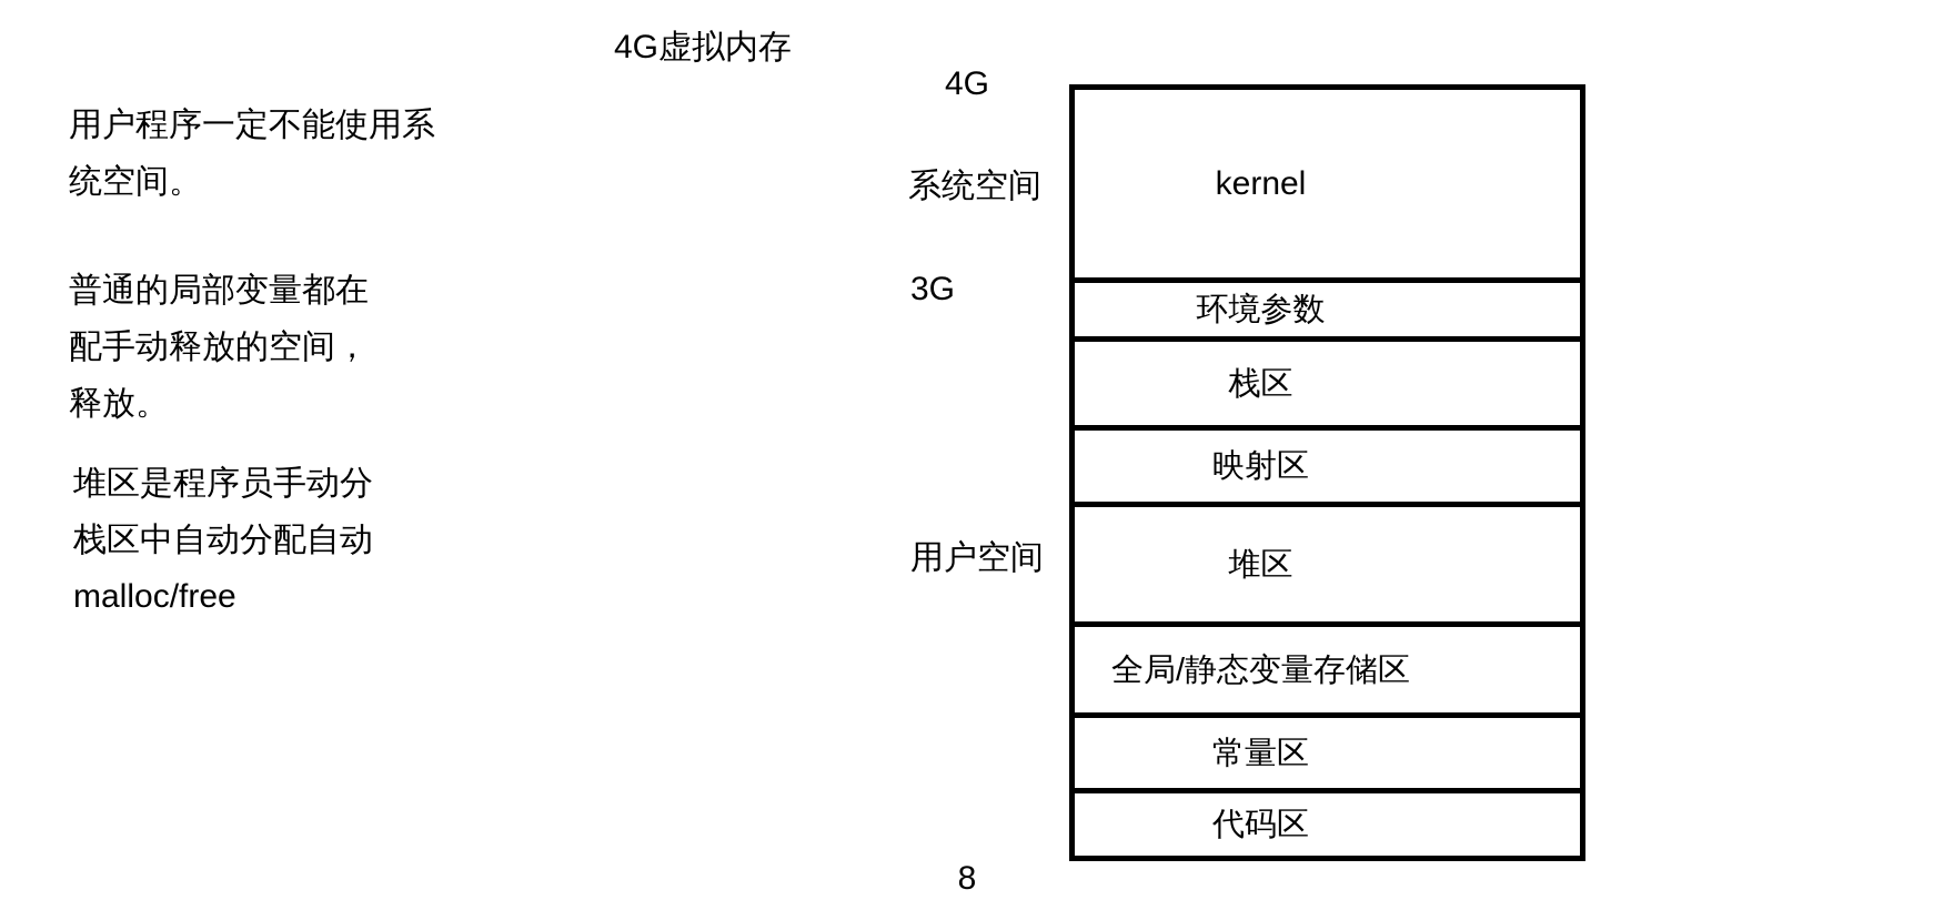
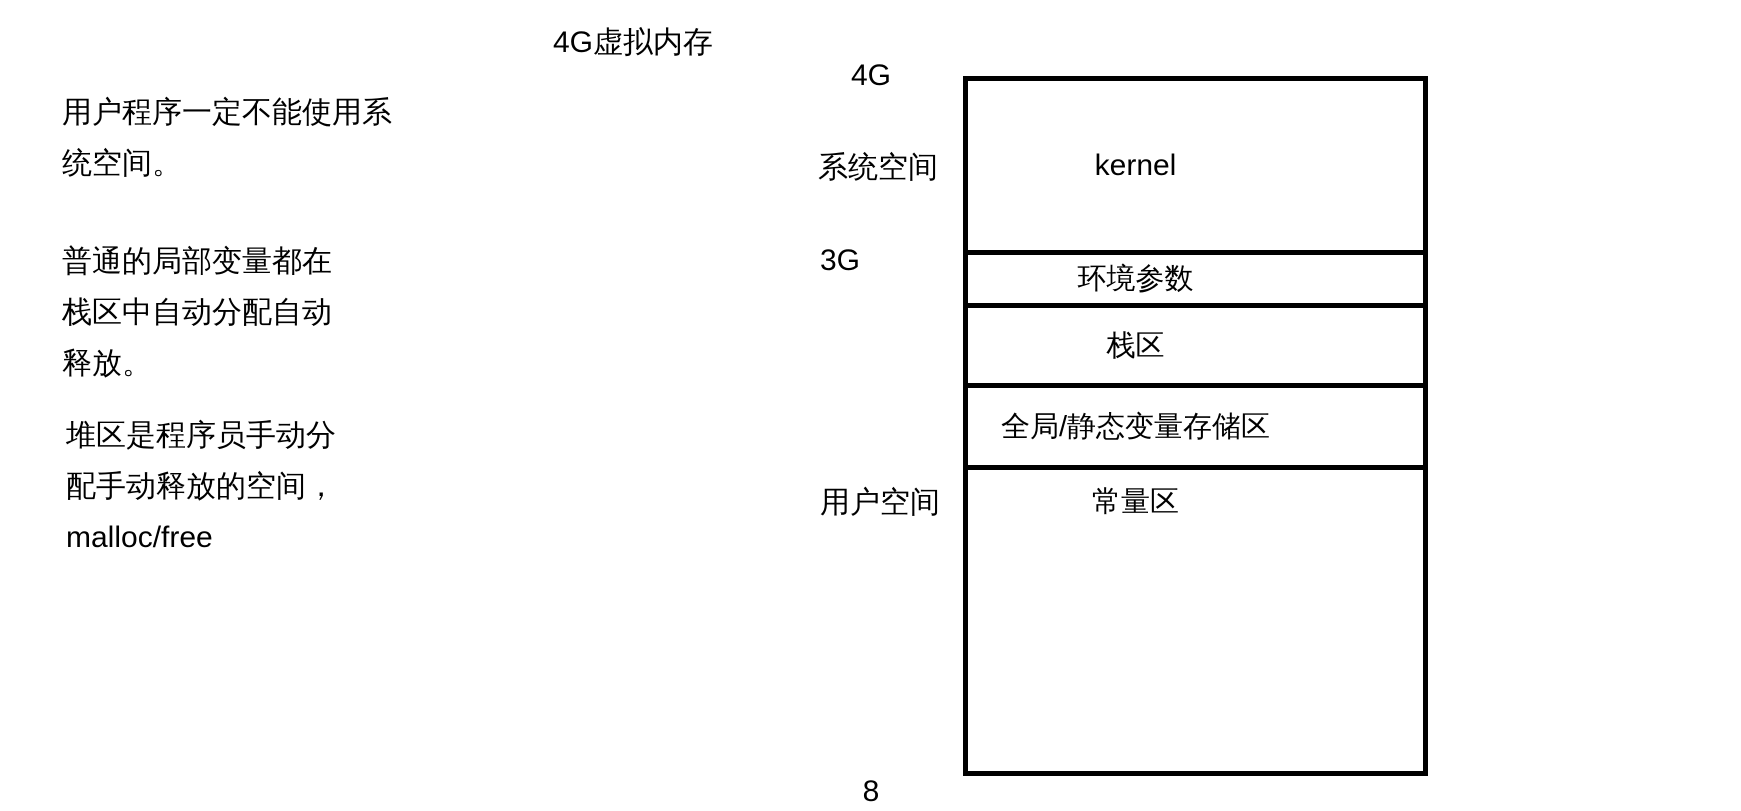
  4G虚拟内存
  用户程序一定不能使用系
  统空间。
  普通的局部变量都在
- 配手动释放的空间，
+ 栈区中自动分配自动
  释放。
  堆区是程序员手动分
- 栈区中自动分配自动
+ 配手动释放的空间，
  malloc/free
  4G
  系统空间
  3G
  用户空间
  8
  kernel
  环境参数
  栈区
- 映射区
- 堆区
  全局/静态变量存储区
  常量区
- 代码区
